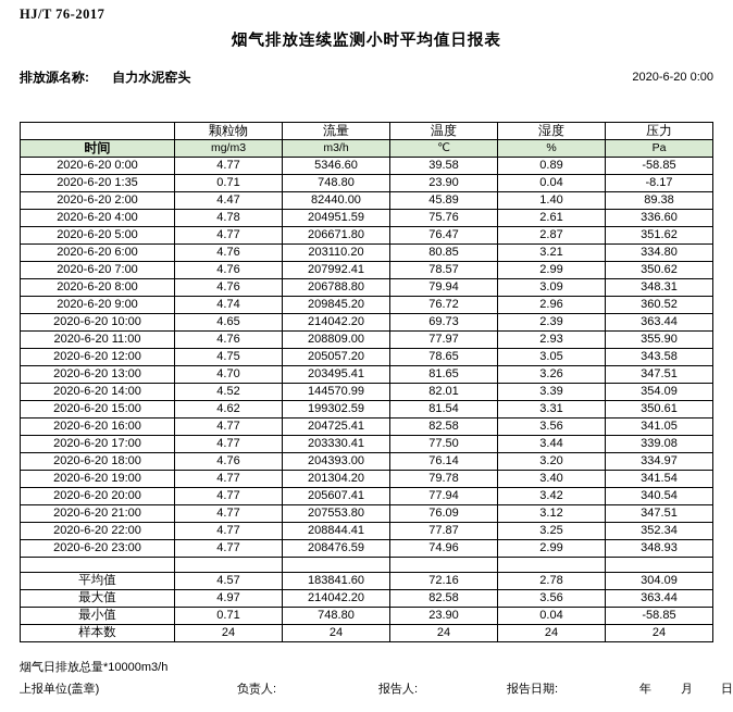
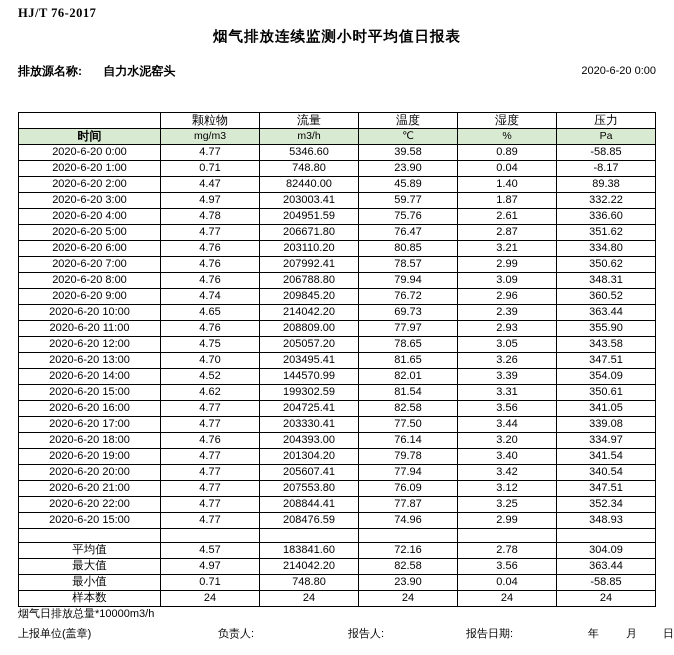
  HJ/T 76-2017
  烟气排放连续监测小时平均值日报表
  排放源名称: 自力水泥窑头
  2020-6-20 0:00
  	颗粒物	流量	温度	湿度	压力
  时间	mg/m3	m3/h	℃	%	Pa
  2020-6-20 0:00	4.77	5346.60	39.58	0.89	-58.85
- 2020-6-20 1:35	0.71	748.80	23.90	0.04	-8.17
+ 2020-6-20 1:00	0.71	748.80	23.90	0.04	-8.17
  2020-6-20 2:00	4.47	82440.00	45.89	1.40	89.38
+ 2020-6-20 3:00	4.97	203003.41	59.77	1.87	332.22
  2020-6-20 4:00	4.78	204951.59	75.76	2.61	336.60
  2020-6-20 5:00	4.77	206671.80	76.47	2.87	351.62
  2020-6-20 6:00	4.76	203110.20	80.85	3.21	334.80
  2020-6-20 7:00	4.76	207992.41	78.57	2.99	350.62
  2020-6-20 8:00	4.76	206788.80	79.94	3.09	348.31
  2020-6-20 9:00	4.74	209845.20	76.72	2.96	360.52
  2020-6-20 10:00	4.65	214042.20	69.73	2.39	363.44
  2020-6-20 11:00	4.76	208809.00	77.97	2.93	355.90
  2020-6-20 12:00	4.75	205057.20	78.65	3.05	343.58
  2020-6-20 13:00	4.70	203495.41	81.65	3.26	347.51
  2020-6-20 14:00	4.52	144570.99	82.01	3.39	354.09
  2020-6-20 15:00	4.62	199302.59	81.54	3.31	350.61
  2020-6-20 16:00	4.77	204725.41	82.58	3.56	341.05
  2020-6-20 17:00	4.77	203330.41	77.50	3.44	339.08
  2020-6-20 18:00	4.76	204393.00	76.14	3.20	334.97
  2020-6-20 19:00	4.77	201304.20	79.78	3.40	341.54
  2020-6-20 20:00	4.77	205607.41	77.94	3.42	340.54
  2020-6-20 21:00	4.77	207553.80	76.09	3.12	347.51
  2020-6-20 22:00	4.77	208844.41	77.87	3.25	352.34
- 2020-6-20 23:00	4.77	208476.59	74.96	2.99	348.93
+ 2020-6-20 15:00	4.77	208476.59	74.96	2.99	348.93
  平均值	4.57	183841.60	72.16	2.78	304.09
  最大值	4.97	214042.20	82.58	3.56	363.44
  最小值	0.71	748.80	23.90	0.04	-58.85
  样本数	24	24	24	24	24
  烟气日排放总量*10000m3/h
  上报单位(盖章)
  负责人:
  报告人:
  报告日期:
  年
  月
  日
